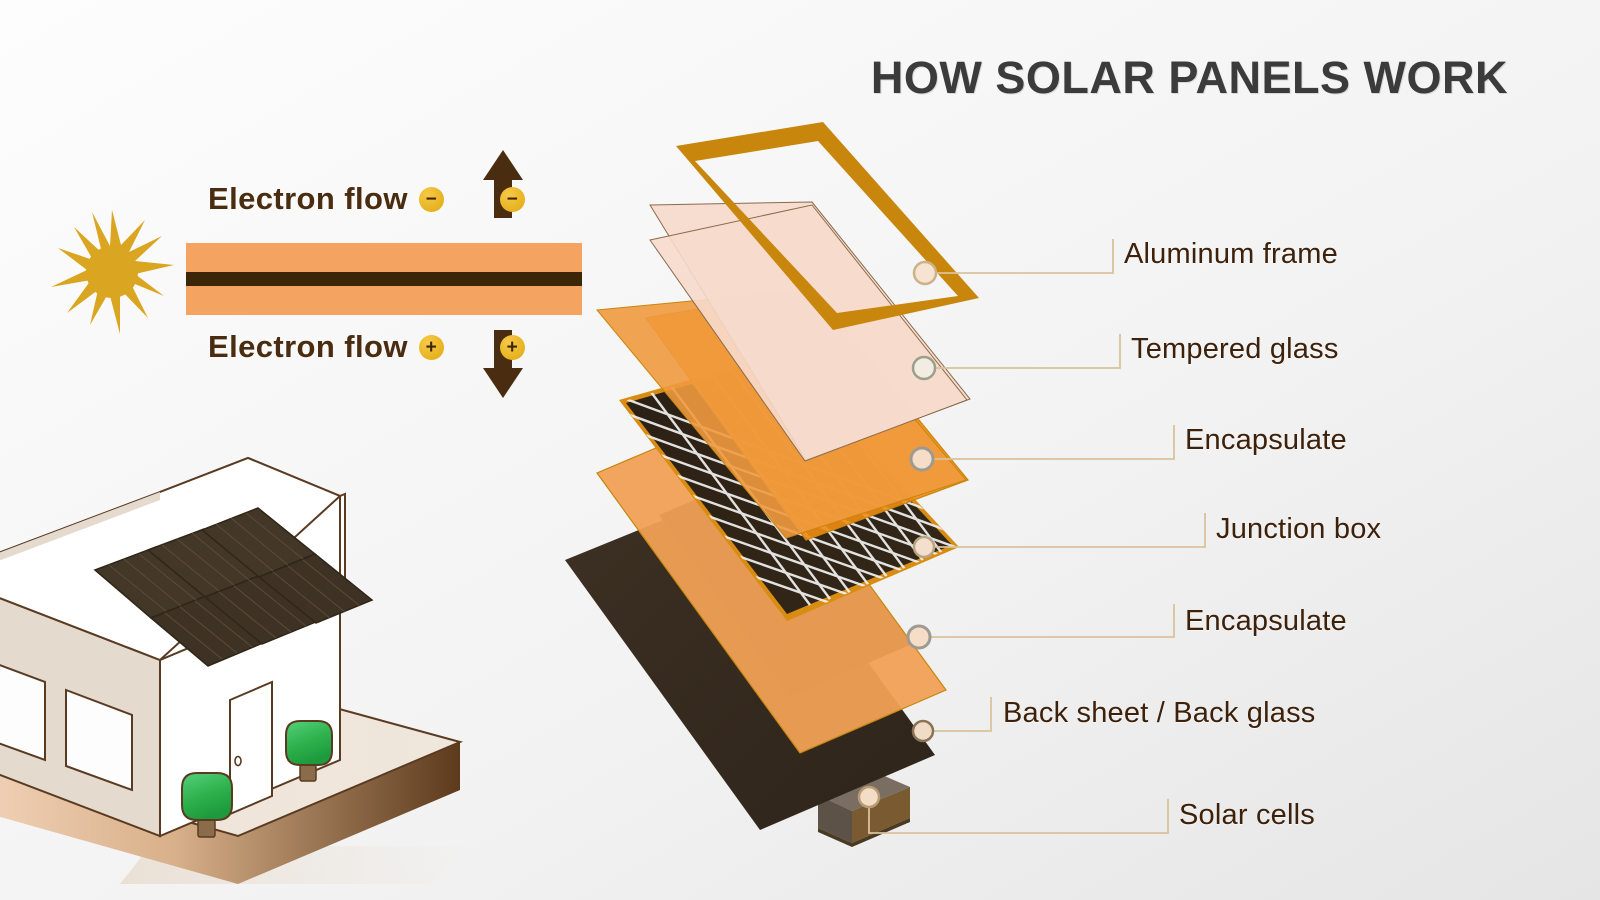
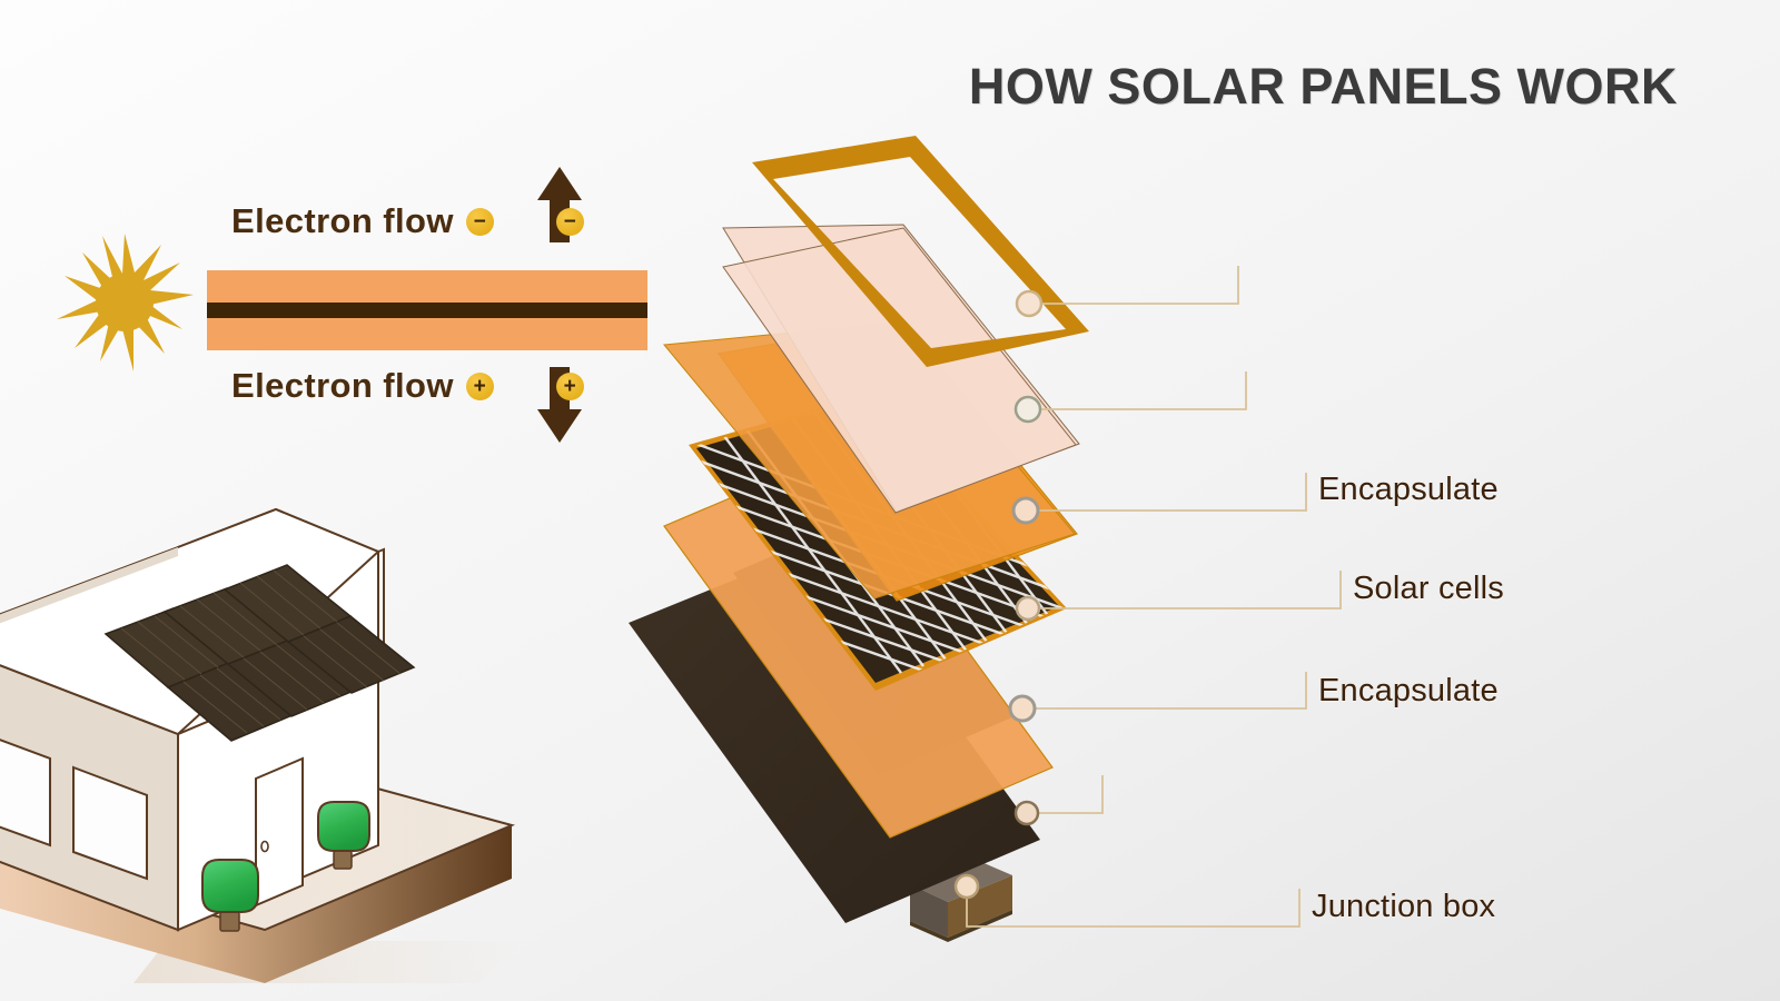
  HOW SOLAR PANELS WORK
  Electron flow
  −
  −
  Electron flow
  +
  +
- Aluminum frame
- Tempered glass
  Encapsulate
- Junction box
+ Solar cells
  Encapsulate
- Back sheet / Back glass
- Solar cells
+ Junction box
